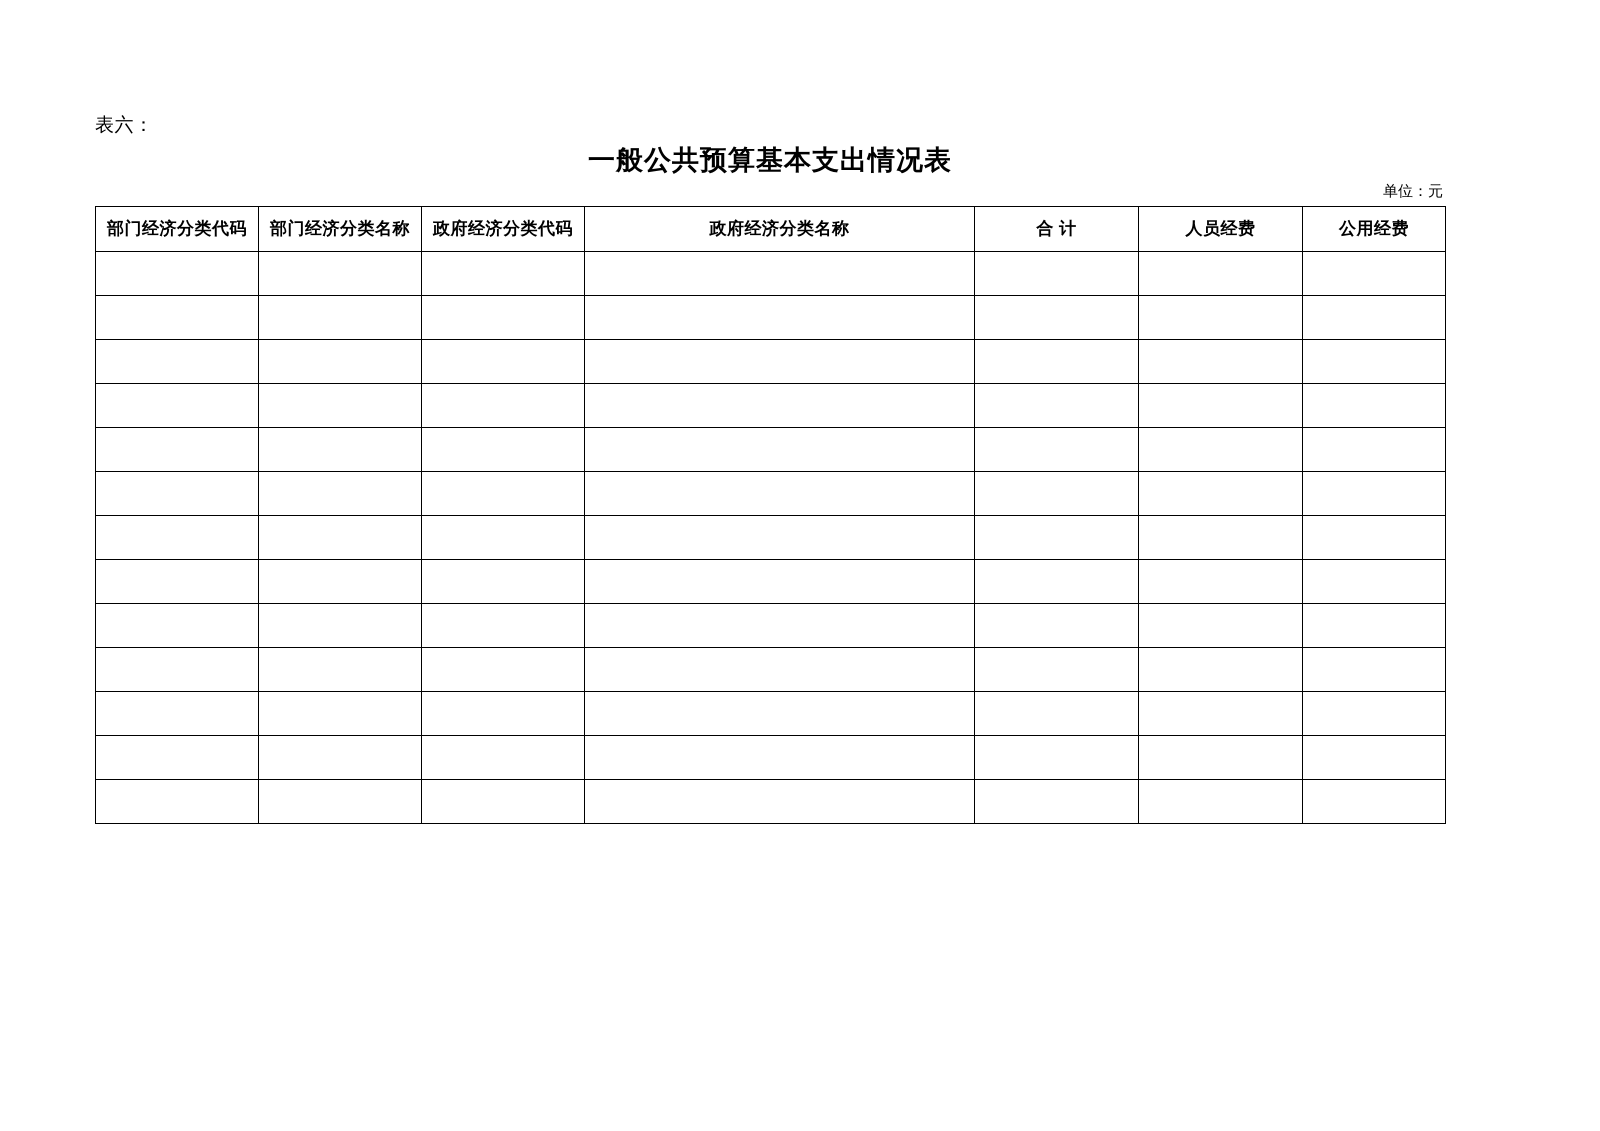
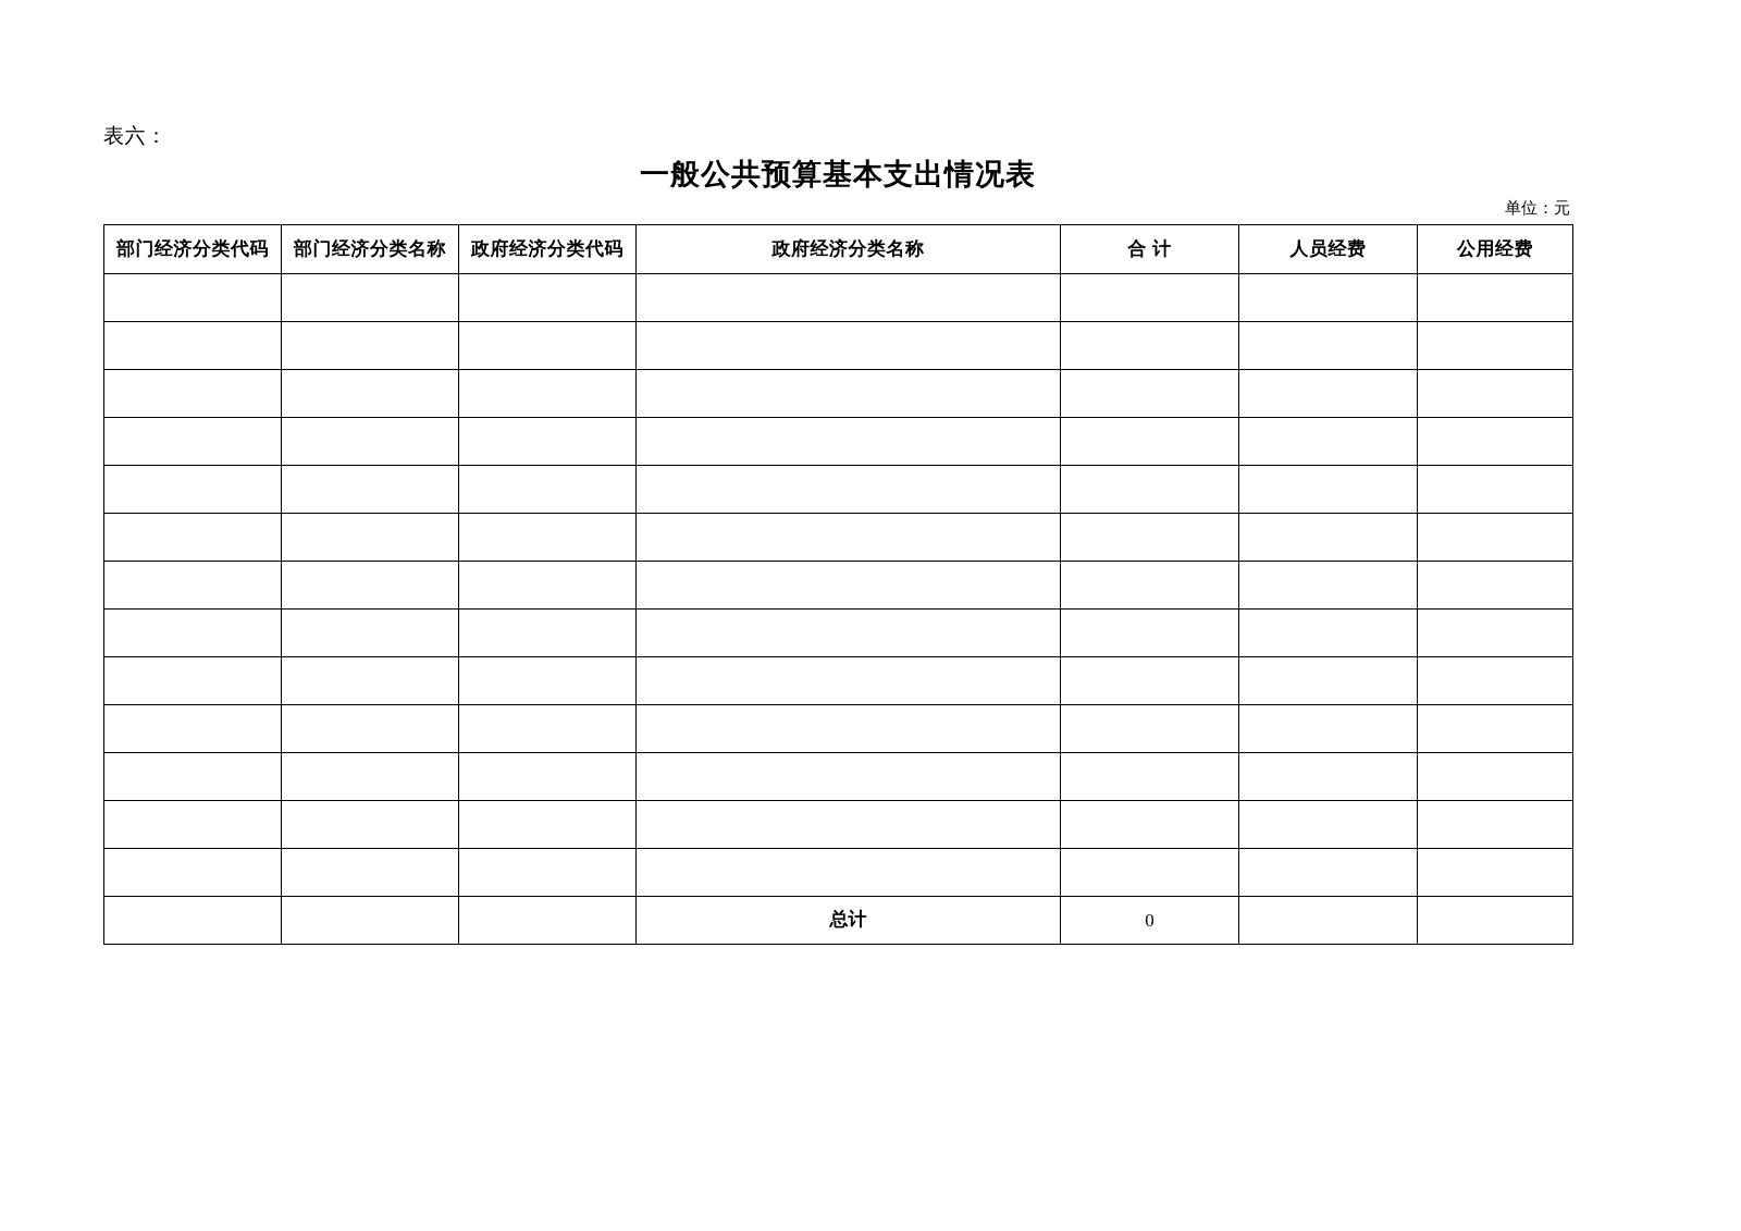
  表六：
  一般公共预算基本支出情况表
  单位：元
  部门经济分类代码	部门经济分类名称	政府经济分类代码	政府经济分类名称	合 计	人员经费	公用经费
+ 			总计	0
